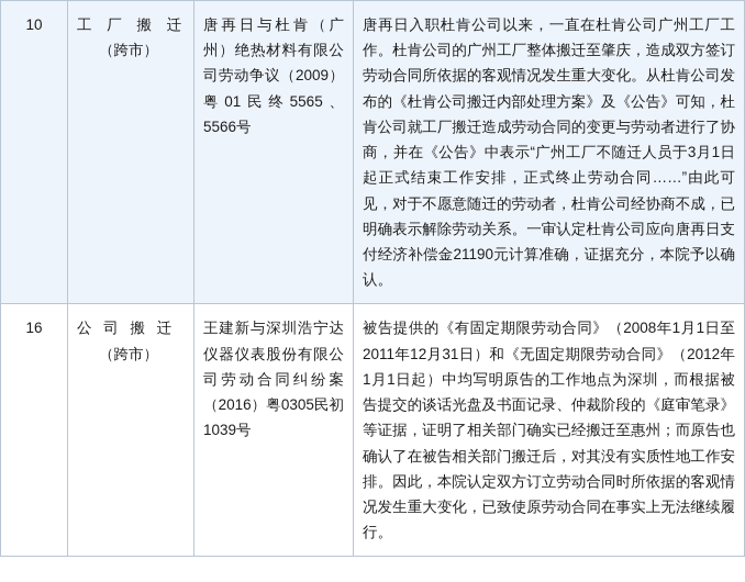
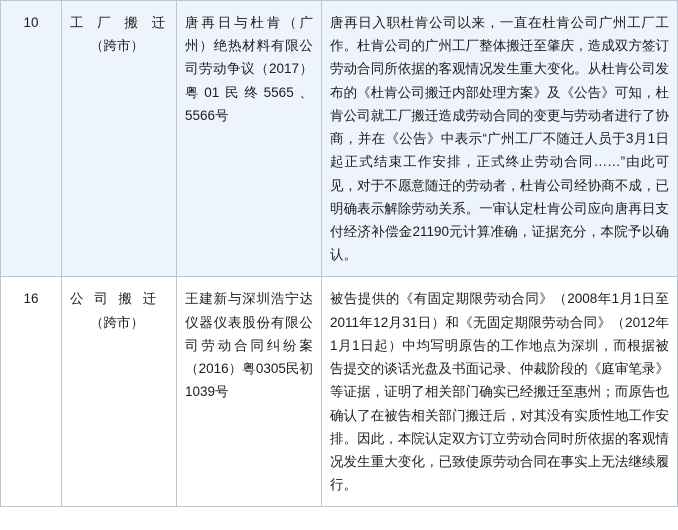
- 10	工 厂 搬 迁 （跨市）	唐再日与杜肯（广州）绝热材料有限公司劳动争议（2009）粤01民终5565、5566号	唐再日入职杜肯公司以来，一直在杜肯公司广州工厂工作。杜肯公司的广州工厂整体搬迁至肇庆，造成双方签订劳动合同所依据的客观情况发生重大变化。从杜肯公司发布的《杜肯公司搬迁内部处理方案》及《公告》可知，杜肯公司就工厂搬迁造成劳动合同的变更与劳动者进行了协商，并在《公告》中表示“广州工厂不随迁人员于3月1日起正式结束工作安排，正式终止劳动合同……”由此可见，对于不愿意随迁的劳动者，杜肯公司经协商不成，已明确表示解除劳动关系。一审认定杜肯公司应向唐再日支付经济补偿金21190元计算准确，证据充分，本院予以确认。
+ 10	工 厂 搬 迁 （跨市）	唐再日与杜肯（广州）绝热材料有限公司劳动争议（2017）粤01民终5565、5566号	唐再日入职杜肯公司以来，一直在杜肯公司广州工厂工作。杜肯公司的广州工厂整体搬迁至肇庆，造成双方签订劳动合同所依据的客观情况发生重大变化。从杜肯公司发布的《杜肯公司搬迁内部处理方案》及《公告》可知，杜肯公司就工厂搬迁造成劳动合同的变更与劳动者进行了协商，并在《公告》中表示“广州工厂不随迁人员于3月1日起正式结束工作安排，正式终止劳动合同……”由此可见，对于不愿意随迁的劳动者，杜肯公司经协商不成，已明确表示解除劳动关系。一审认定杜肯公司应向唐再日支付经济补偿金21190元计算准确，证据充分，本院予以确认。
  16	公 司 搬 迁 （跨市）	王建新与深圳浩宁达仪器仪表股份有限公司劳动合同纠纷案（2016）粤0305民初1039号	被告提供的《有固定期限劳动合同》（2008年1月1日至2011年12月31日）和《无固定期限劳动合同》（2012年1月1日起）中均写明原告的工作地点为深圳，而根据被告提交的谈话光盘及书面记录、仲裁阶段的《庭审笔录》等证据，证明了相关部门确实已经搬迁至惠州；而原告也确认了在被告相关部门搬迁后，对其没有实质性地工作安排。因此，本院认定双方订立劳动合同时所依据的客观情况发生重大变化，已致使原劳动合同在事实上无法继续履行。
